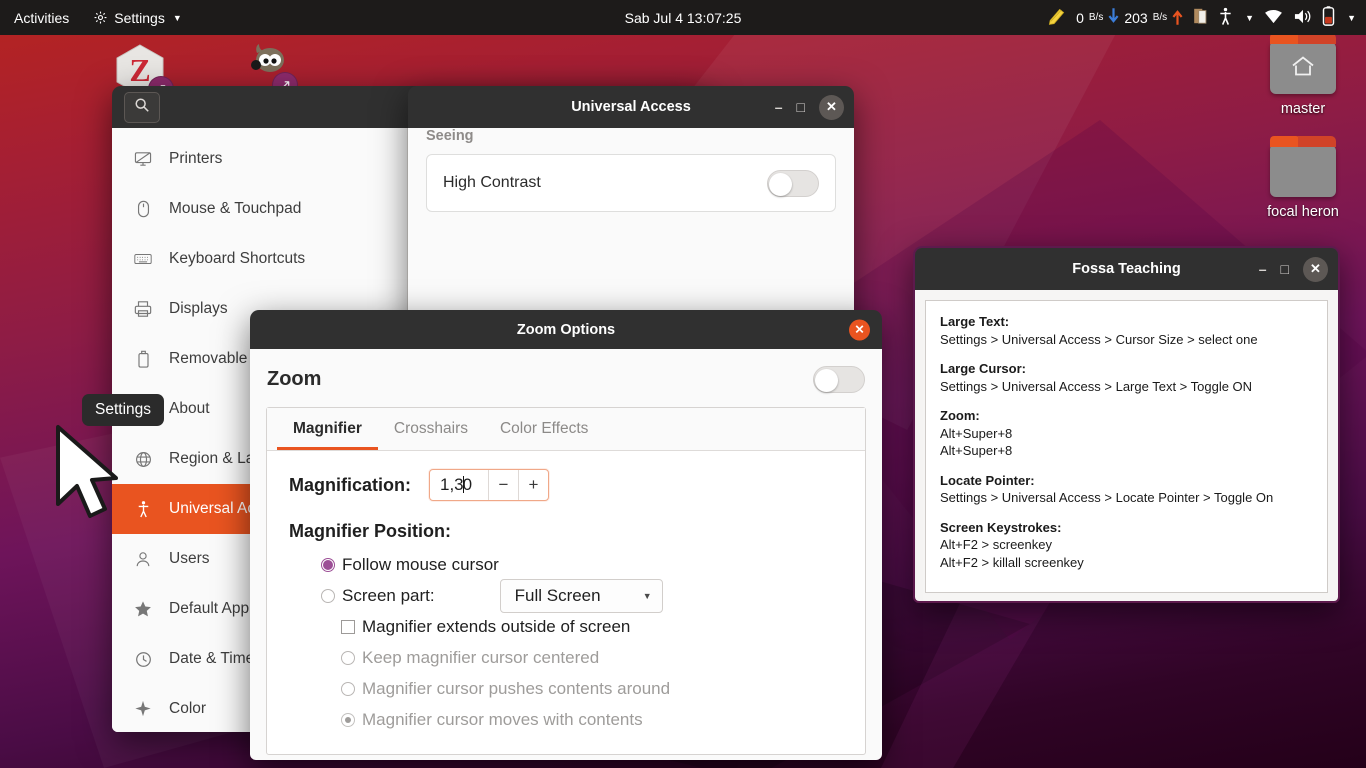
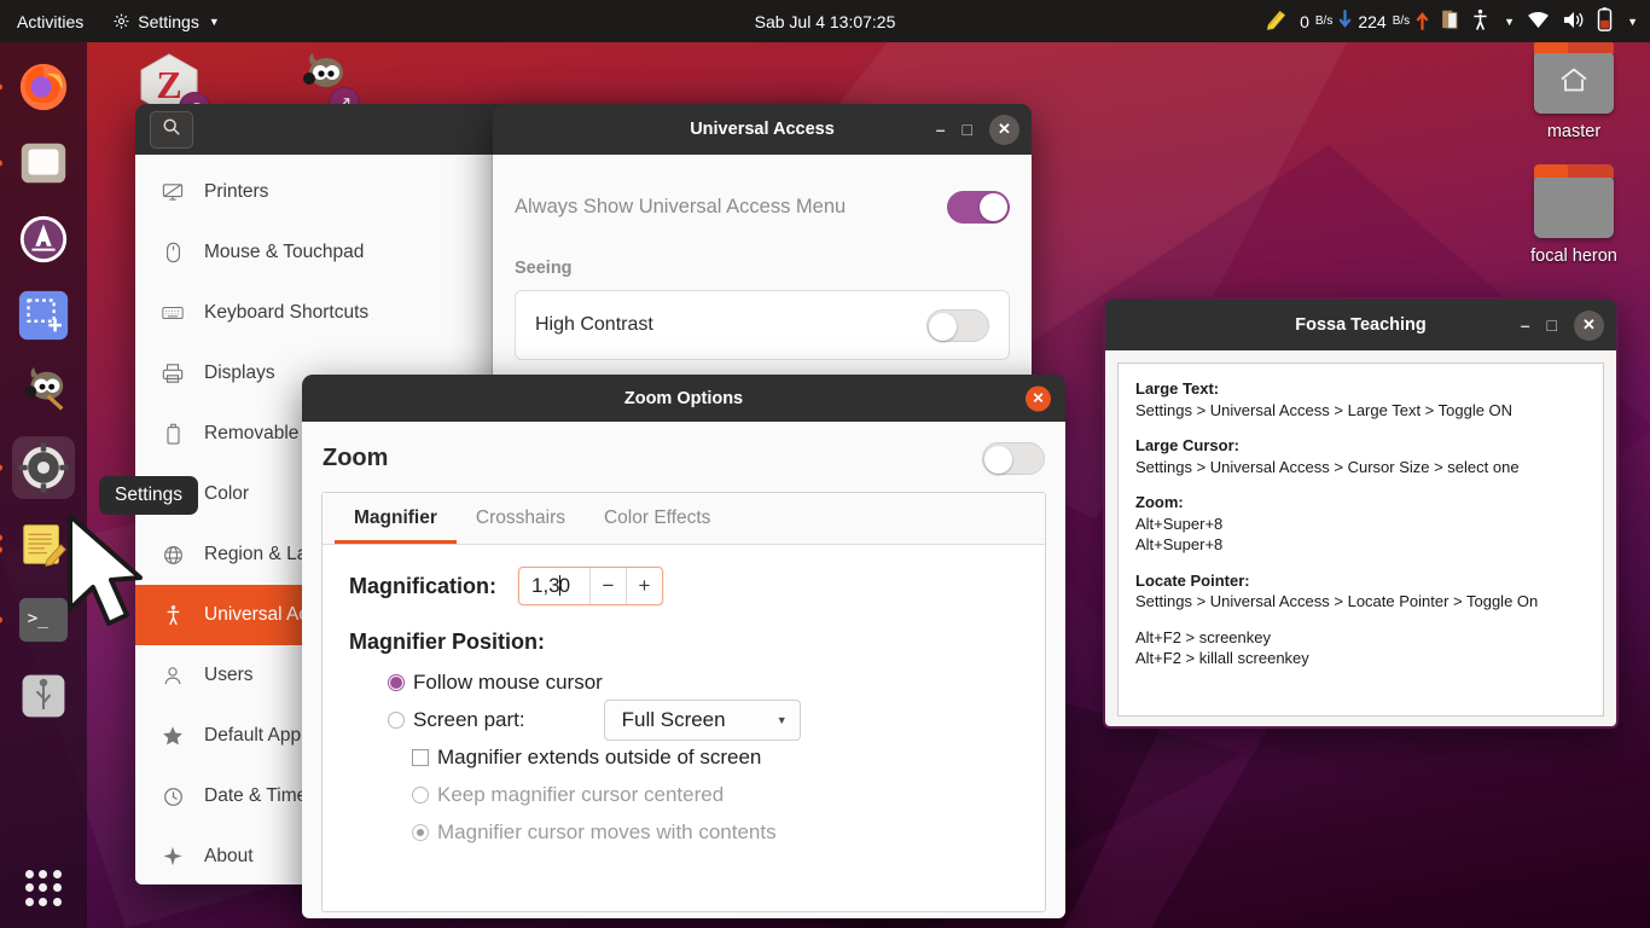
  Activities
  Settings
  ▼
  Sab Jul 4 13:07:25
  0
  B/s
- 203
+ 224
  B/s
  ▼
  ▼
+ >_
  Z
  master
  focal heron
  Printers
  Mouse & Touchpad
  Keyboard Shortcuts
  Displays
- About
+ Color
  Users
  Date & Tim
- Color
+ About
  Universal Access
  –
  □
  ✕
+ Always Show Universal Access Menu
  Seeing
  High Contrast
  Fossa Teaching
  –
  □
  ✕
  Large Text:
- Settings > Universal Access > Cursor Size > select one
+ Settings > Universal Access > Large Text > Toggle ON
  Large Cursor:
- Settings > Universal Access > Large Text > Toggle ON
+ Settings > Universal Access > Cursor Size > select one
  Zoom:
  Alt+Super+8
  Alt+Super+8
  Locate Pointer:
  Settings > Universal Access > Locate Pointer > Toggle On
- Screen Keystrokes:
  Alt+F2 > screenkey
  Alt+F2 > killall screenkey
  Zoom Options
  ✕
  Zoom
  Magnifier
  Crosshairs
  Color Effects
  Magnification:
  1,30
  −
  +
  Magnifier Position:
  Follow mouse cursor
  Screen part:
  Full Screen
  ▼
  Magnifier extends outside of screen
  Keep magnifier cursor centered
- Magnifier cursor pushes contents around
  Magnifier cursor moves with contents
  Settings
